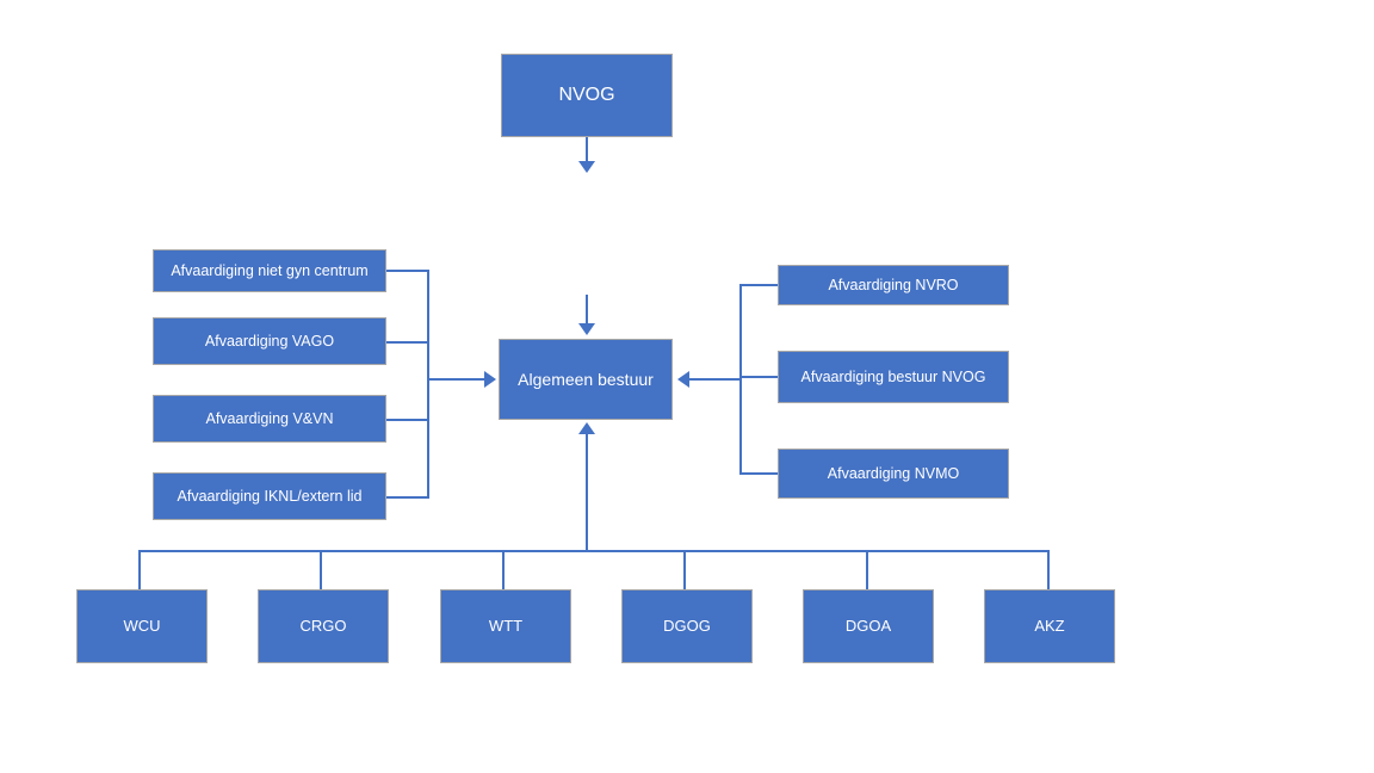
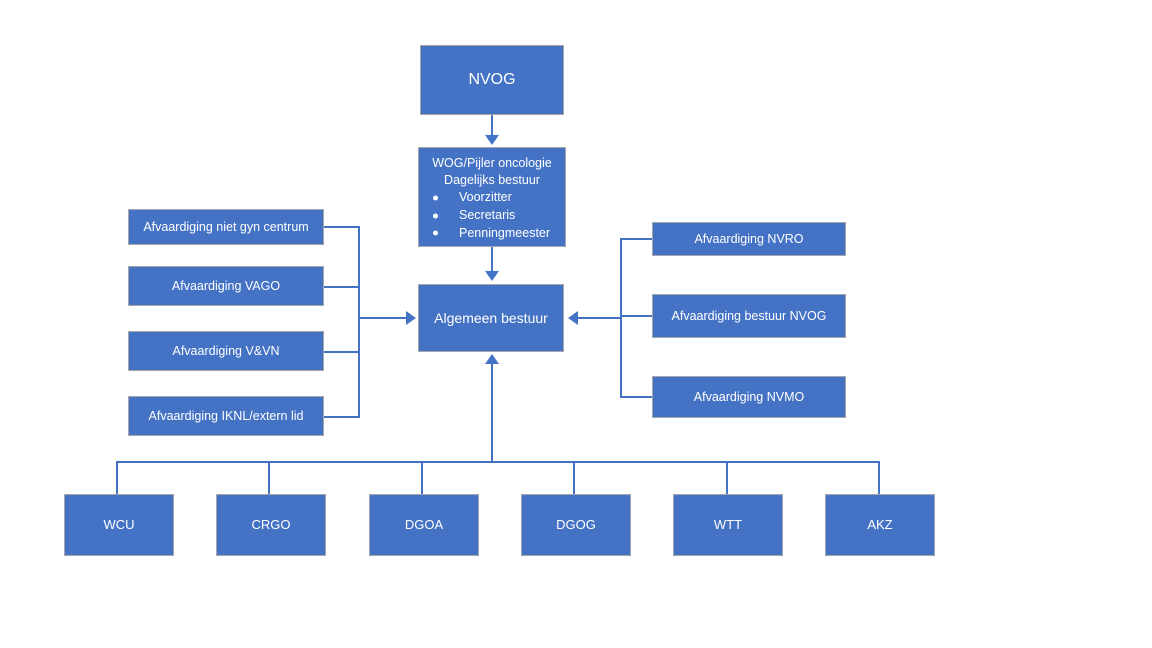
  NVOG
+ WOG/Pijler oncologie
+ Dagelijks bestuur
+ Voorzitter
+ Secretaris
+ Penningmeester
  Algemeen bestuur
  Afvaardiging niet gyn centrum
  Afvaardiging VAGO
  Afvaardiging V&VN
  Afvaardiging IKNL/extern lid
  Afvaardiging NVRO
  Afvaardiging bestuur NVOG
  Afvaardiging NVMO
  WCU
  CRGO
- WTT
+ DGOA
  DGOG
- DGOA
+ WTT
  AKZ
